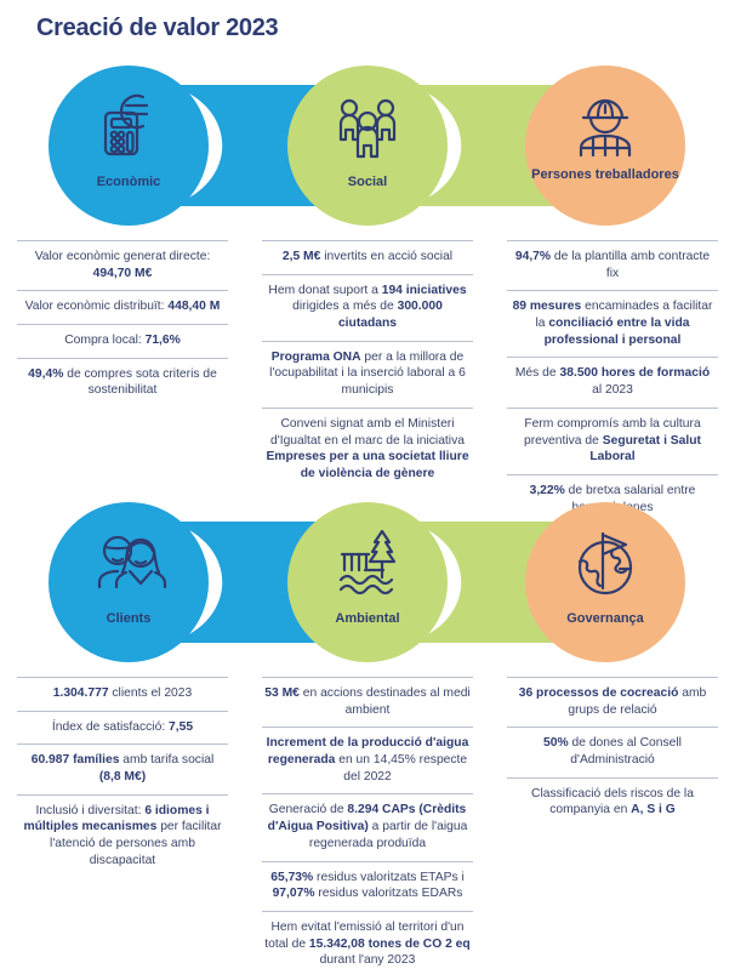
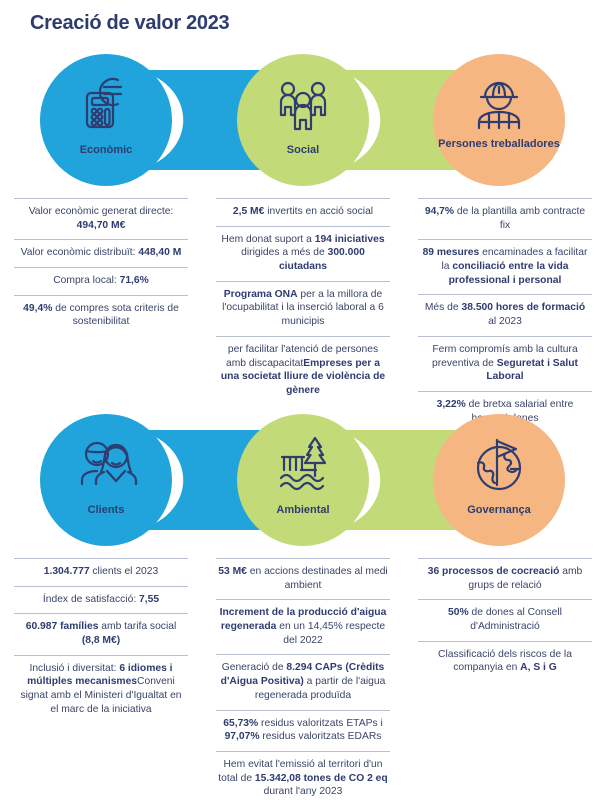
  Creació de valor 2023
  Econòmic
  Social
  Persones treballadores
  Valor econòmic generat directe: 494,70 M€
  Valor econòmic distribuït: 448,40 M
  Compra local: 71,6%
  49,4% de compres sota criteris de sostenibilitat
  2,5 M€ invertits en acció social
  Hem donat suport a 194 iniciatives dirigides a més de 300.000 ciutadans
  Programa ONA per a la millora de l'ocupabilitat i la inserció laboral a 6 municipis
- Conveni signat amb el Ministeri d'Igualtat en el marc de la iniciativa Empreses per a una societat lliure de violència de gènere
+ per facilitar l'atenció de persones amb discapacitatEmpreses per a una societat lliure de violència de gènere
  94,7% de la plantilla amb contracte fix
  89 mesures encaminades a facilitar la conciliació entre la vida professional i personal
  Més de 38.500 hores de formació al 2023
  Ferm compromís amb la cultura preventiva de Seguretat i Salut Laboral
  3,22% de bretxa salarial entre hnes
  Clients
  Ambiental
  Governança
  1.304.777 clients el 2023
  Índex de satisfacció: 7,55
  60.987 famílies amb tarifa social (8,8 M€)
- Inclusió i diversitat: 6 idiomes i múltiples mecanismes per facilitar l'atenció de persones amb discapacitat
+ Inclusió i diversitat: 6 idiomes i múltiples mecanismesConveni signat amb el Ministeri d'Igualtat en el marc de la iniciativa
  53 M€ en accions destinades al medi ambient
  Increment de la producció d'aigua regenerada en un 14,45% respecte del 2022
  Generació de 8.294 CAPs (Crèdits d'Aigua Positiva) a partir de l'aigua regenerada produïda
  65,73% residus valoritzats ETAPs i 97,07% residus valoritzats EDARs
  Hem evitat l'emissió al territori d'un total de 15.342,08 tones de CO 2 eq durant l'any 2023
  36 processos de cocreació amb grups de relació
  50% de dones al Consell d'Administració
  Classificació dels riscos de la companyia en A, S i G
